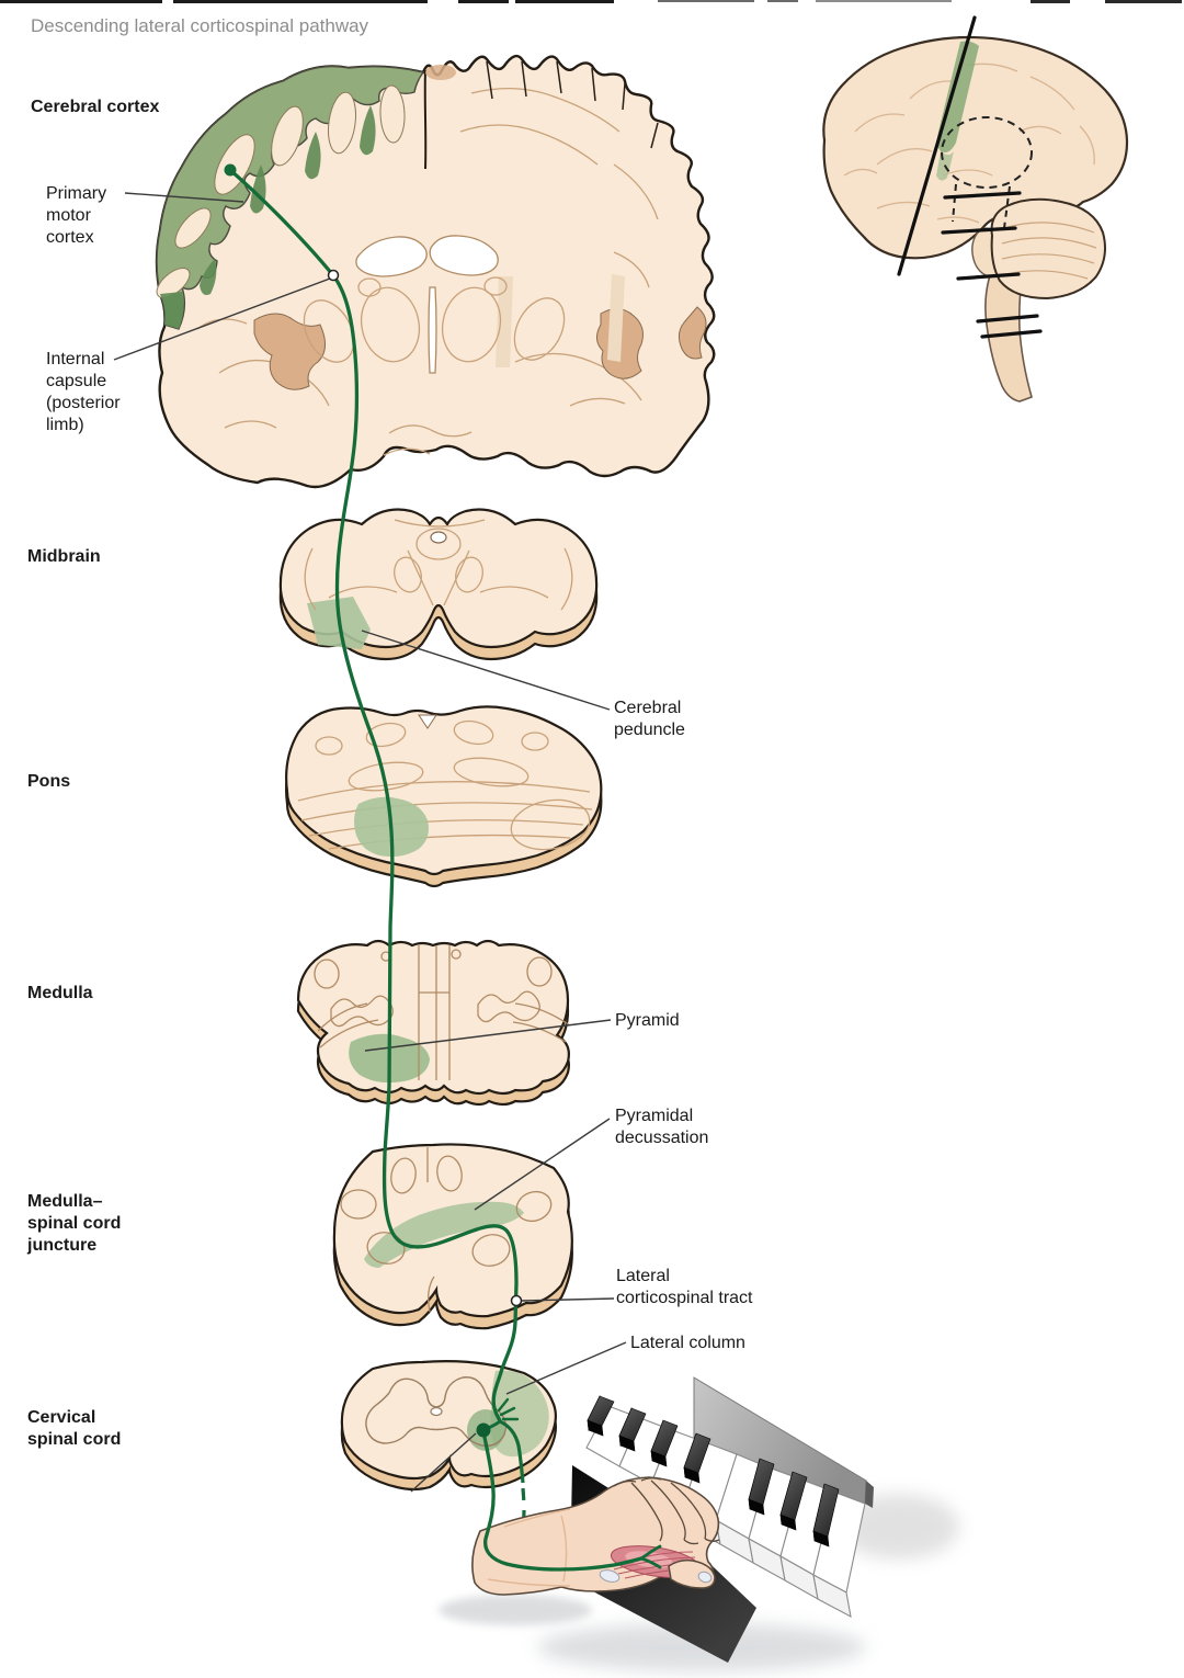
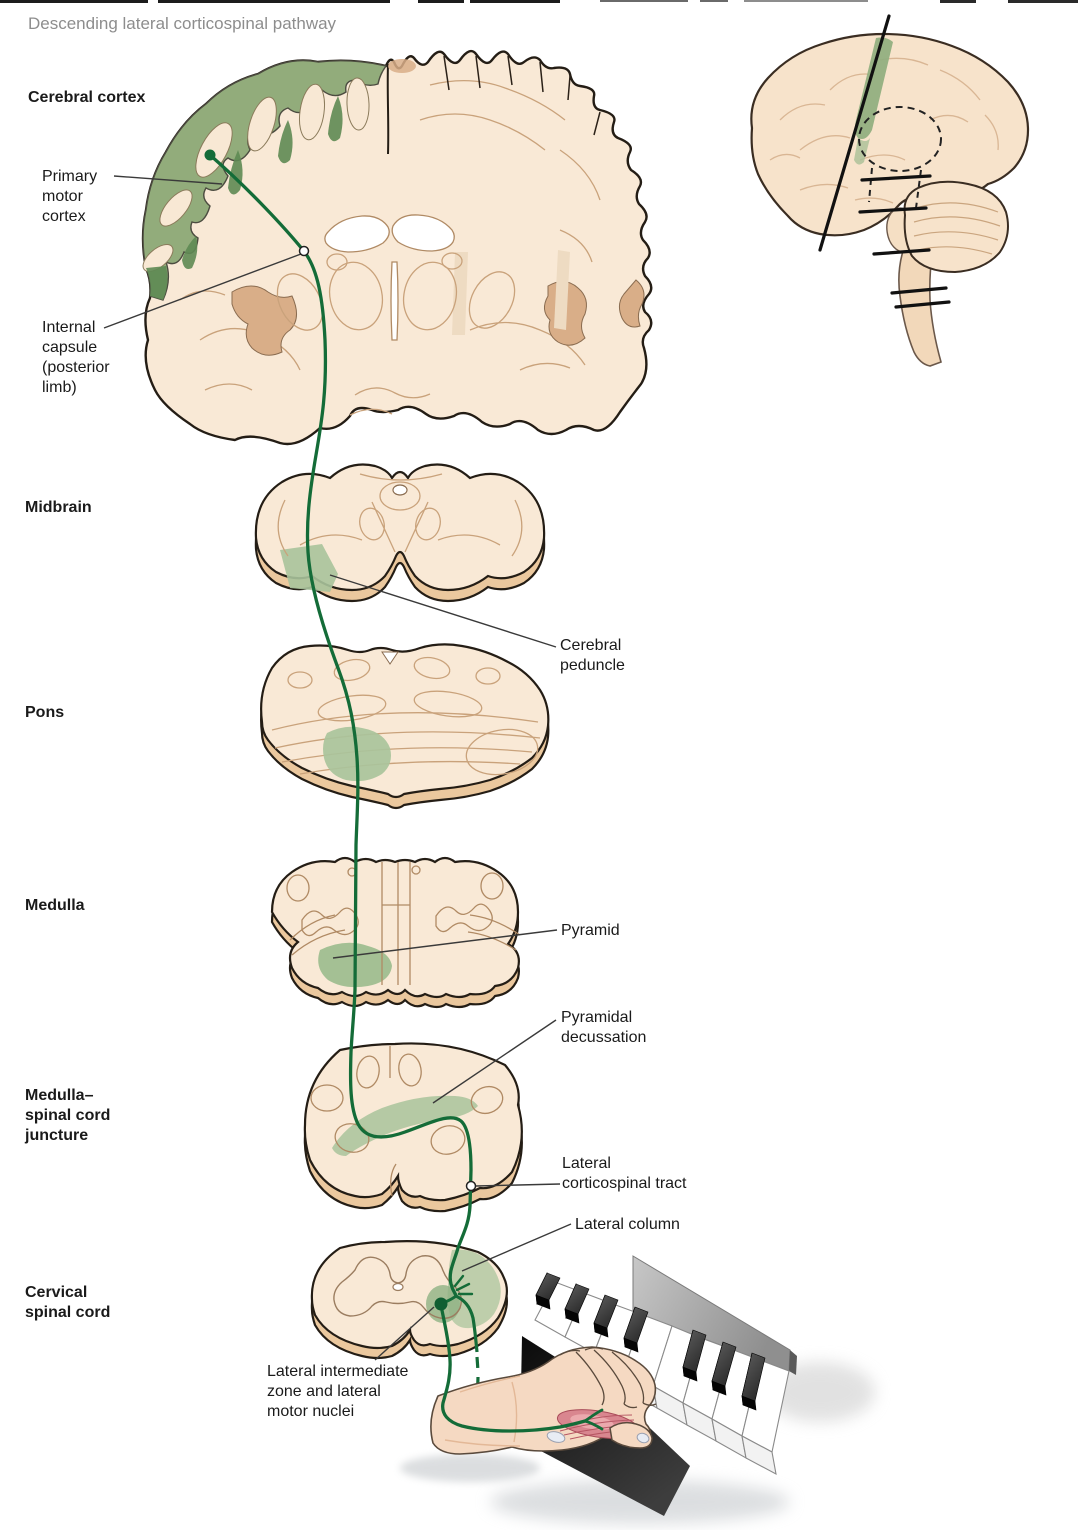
  Descending lateral corticospinal pathway
  Cerebral cortex
  Primary
  motor
  cortex
  Internal
  capsule
  (posterior
  limb)
  Midbrain
  Cerebral
  peduncle
  Pons
  Medulla
  Pyramid
  Pyramidal
  decussation
  Medulla–
  spinal cord
  juncture
  Lateral
  corticospinal tract
  Lateral column
  Cervical
  spinal cord
+ Lateral intermediate
+ zone and lateral
+ motor nuclei
